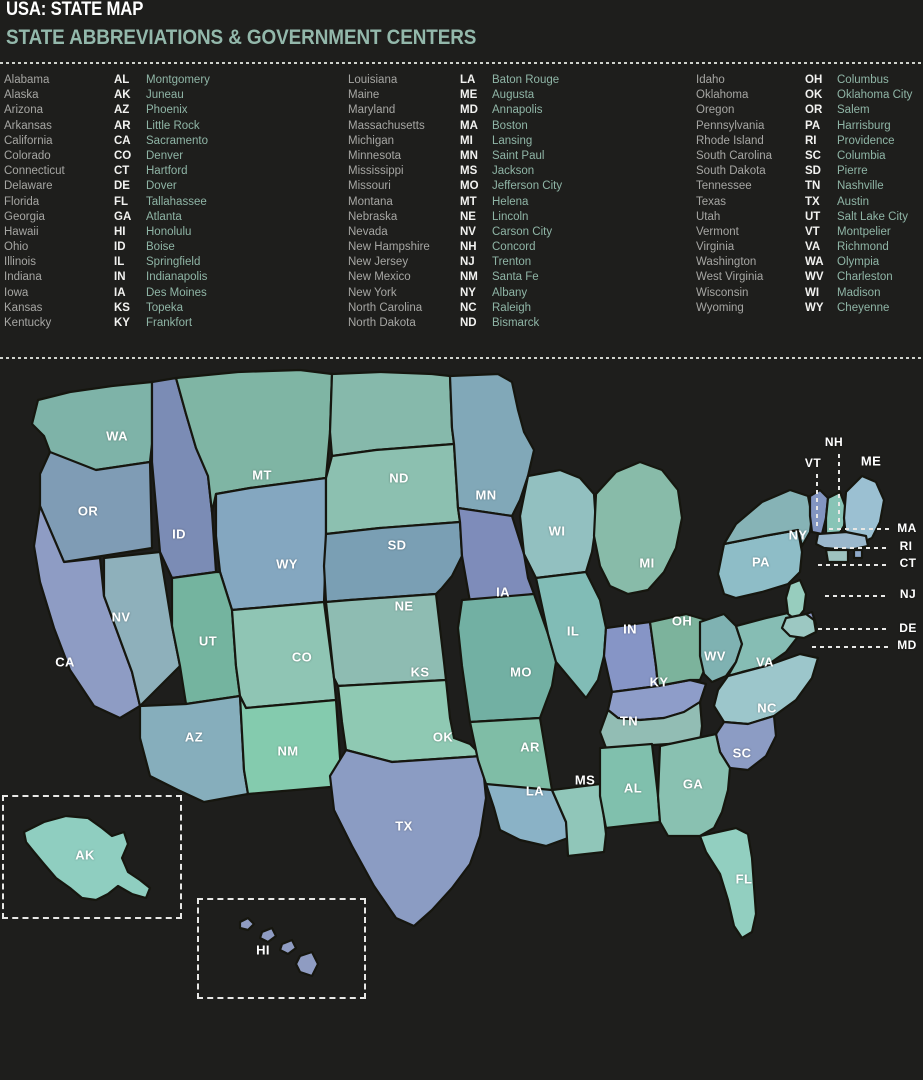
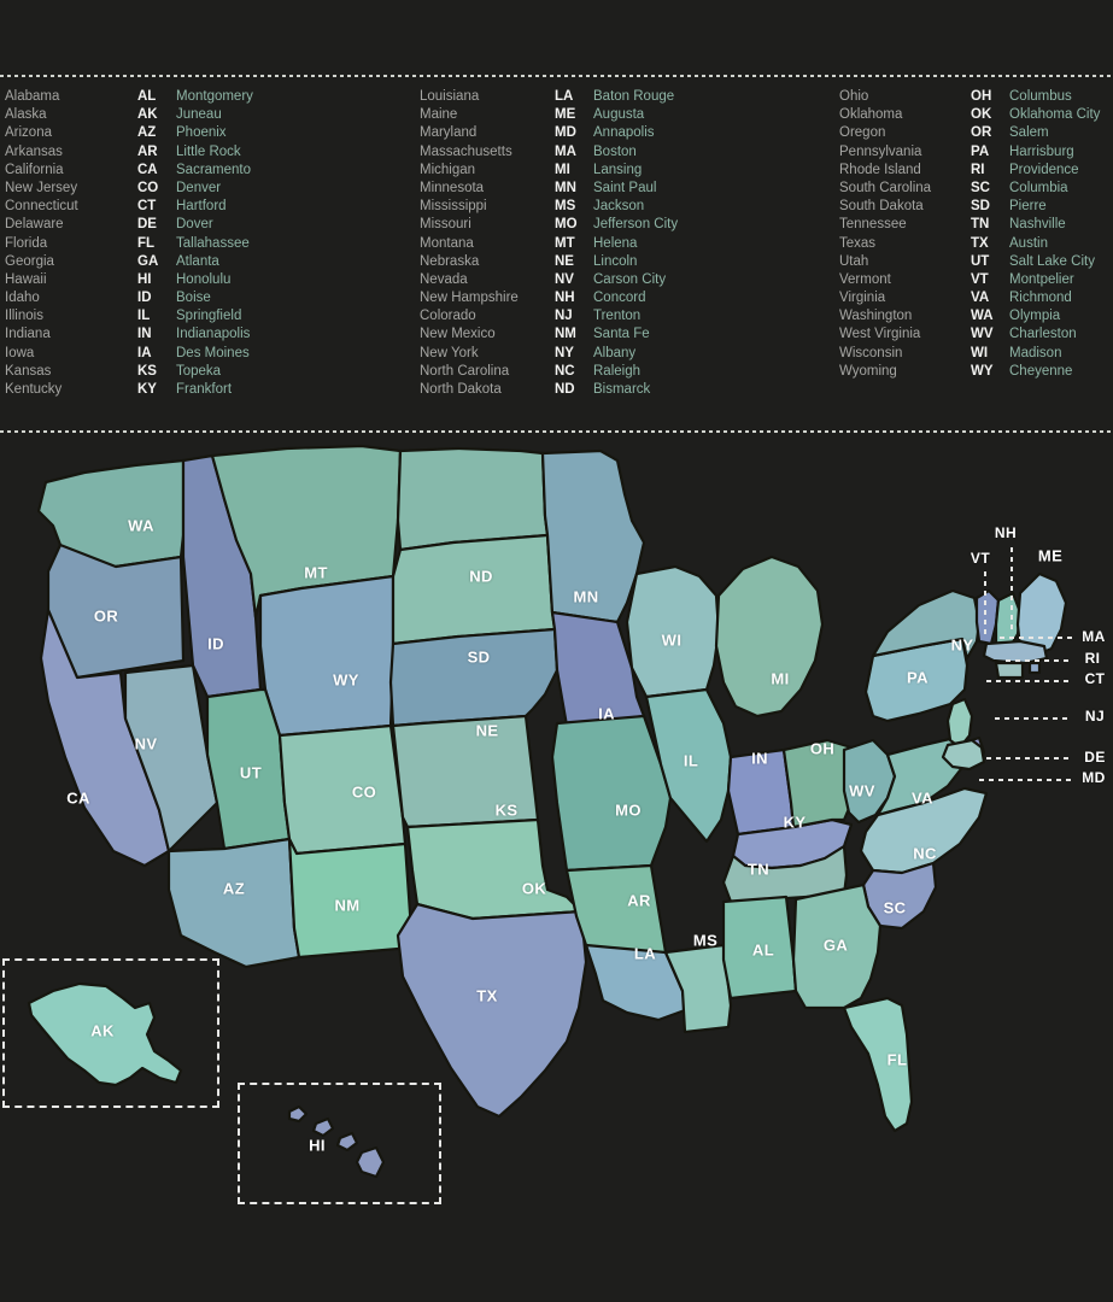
- USA: STATE MAP
- STATE ABBREVIATIONS & GOVERNMENT CENTERS
  Alabama
  AL
  Montgomery
  Alaska
  AK
  Juneau
  Arizona
  AZ
  Phoenix
  Arkansas
  AR
  Little Rock
  California
  CA
  Sacramento
- Colorado
+ New Jersey
  CO
  Denver
  Connecticut
  CT
  Hartford
  Delaware
  DE
  Dover
  Florida
  FL
  Tallahassee
  Georgia
  GA
  Atlanta
  Hawaii
  HI
  Honolulu
- Ohio
+ Idaho
  ID
  Boise
  Illinois
  IL
  Springfield
  Indiana
  IN
  Indianapolis
  Iowa
  IA
  Des Moines
  Kansas
  KS
  Topeka
  Kentucky
  KY
  Frankfort
  Louisiana
  LA
  Baton Rouge
  Maine
  ME
  Augusta
  Maryland
  MD
  Annapolis
  Massachusetts
  MA
  Boston
  Michigan
  MI
  Lansing
  Minnesota
  MN
  Saint Paul
  Mississippi
  MS
  Jackson
  Missouri
  MO
  Jefferson City
  Montana
  MT
  Helena
  Nebraska
  NE
  Lincoln
  Nevada
  NV
  Carson City
  New Hampshire
  NH
  Concord
- New Jersey
+ Colorado
  NJ
  Trenton
  New Mexico
  NM
  Santa Fe
  New York
  NY
  Albany
  North Carolina
  NC
  Raleigh
  North Dakota
  ND
  Bismarck
- Idaho
+ Ohio
  OH
  Columbus
  Oklahoma
  OK
  Oklahoma City
  Oregon
  OR
  Salem
  Pennsylvania
  PA
  Harrisburg
  Rhode Island
  RI
  Providence
  South Carolina
  SC
  Columbia
  South Dakota
  SD
  Pierre
  Tennessee
  TN
  Nashville
  Texas
  TX
  Austin
  Utah
  UT
  Salt Lake City
  Vermont
  VT
  Montpelier
  Virginia
  VA
  Richmond
  Washington
  WA
  Olympia
  West Virginia
  WV
  Charleston
  Wisconsin
  WI
  Madison
  Wyoming
  WY
  Cheyenne
  WA
  OR
  CA
  NV
  ID
  MT
  WY
  UT
  AZ
  CO
  NM
  ND
  SD
  NE
  KS
  OK
  TX
  MN
  IA
  MO
  AR
  LA
  WI
  IL
  MS
  MI
  IN
  KY
  TN
  AL
  OH
  WV
  VA
  NC
  SC
  GA
  FL
  PA
  NY
  VT
  NH
  ME
  MA
  RI
  CT
  NJ
  DE
  MD
  AK
  HI
